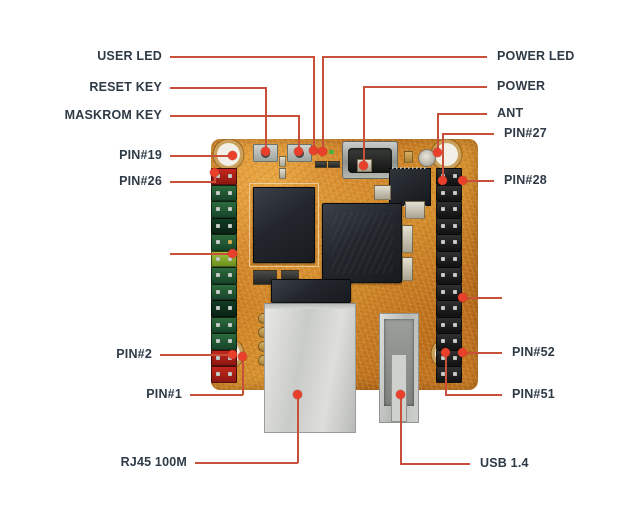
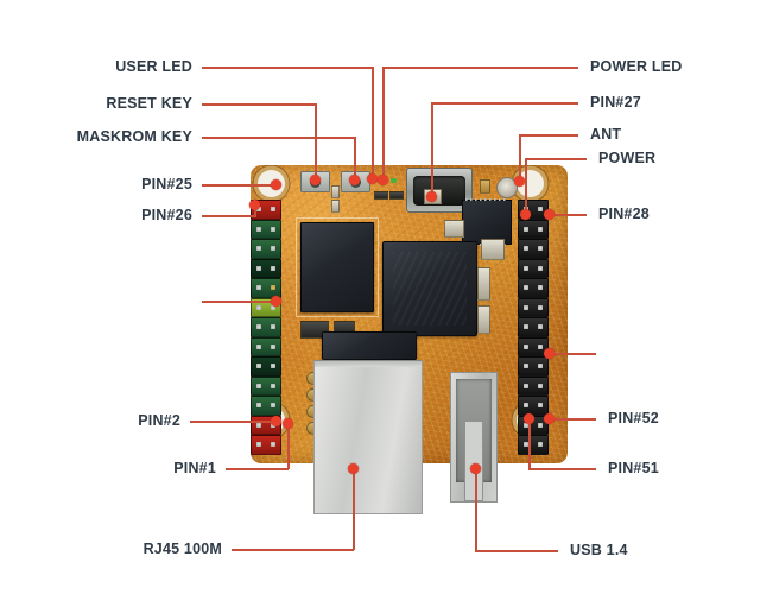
  USER LED
  RESET KEY
  MASKROM KEY
- PIN#19
+ PIN#25
  PIN#26
  PIN#2
  PIN#1
  RJ45 100M
  POWER LED
- POWER
+ PIN#27
  ANT
- PIN#27
+ POWER
  PIN#28
  PIN#52
  PIN#51
  USB 1.4
